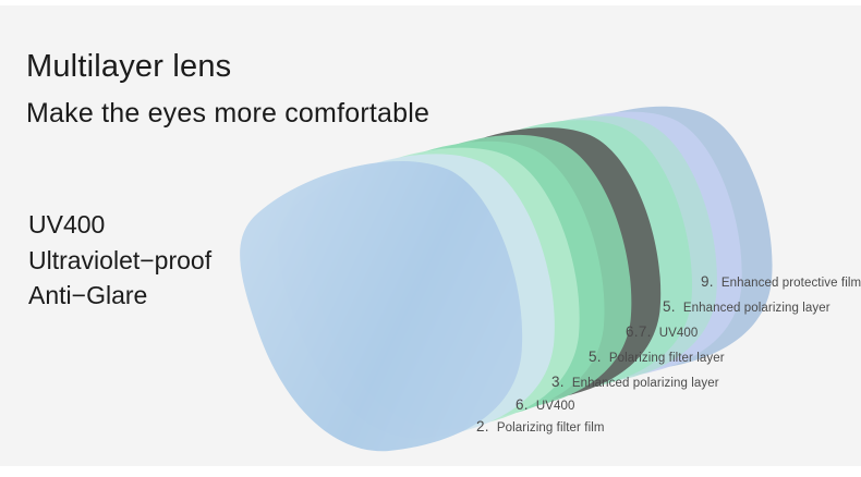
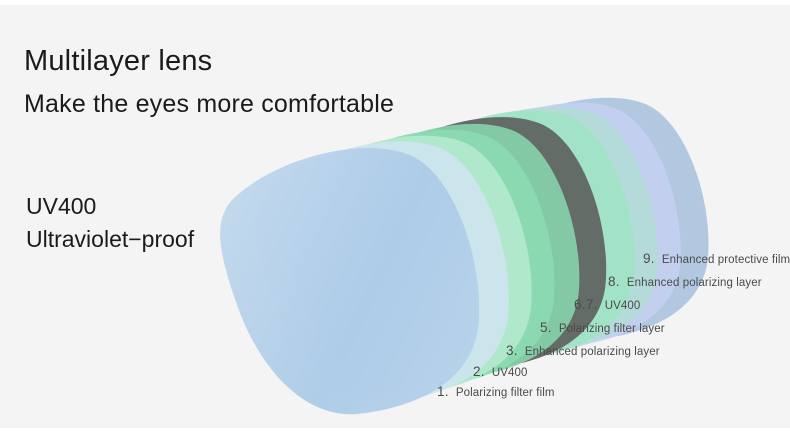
  Multilayer lens
  Make the eyes more comfortable
  UV400
  Ultraviolet−proof
- Anti−Glare
  9. Enhanced protective film
- 5. Enhanced polarizing layer
+ 8. Enhanced polarizing layer
  6.7. UV400
  5. Polarizing filter layer
  3. Enhanced polarizing layer
- 6. UV400
+ 2. UV400
- 2. Polarizing filter film
+ 1. Polarizing filter film
